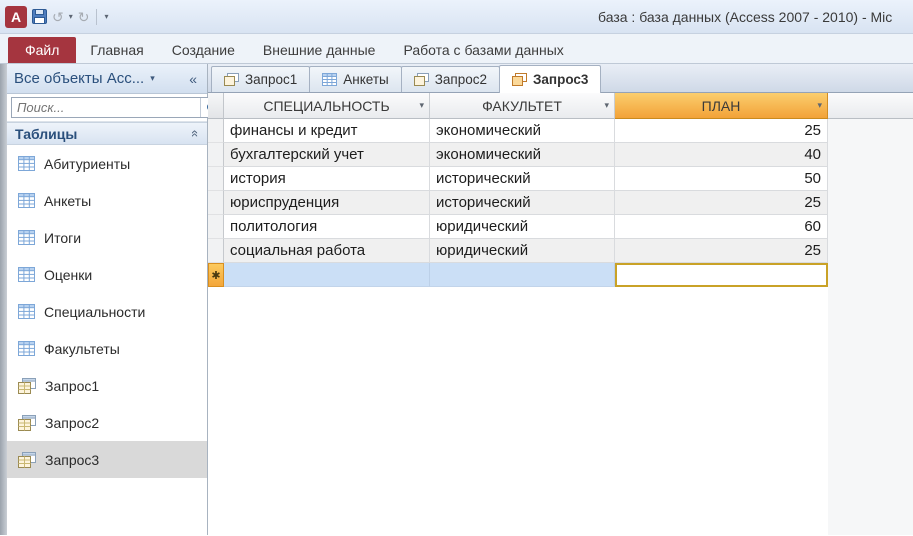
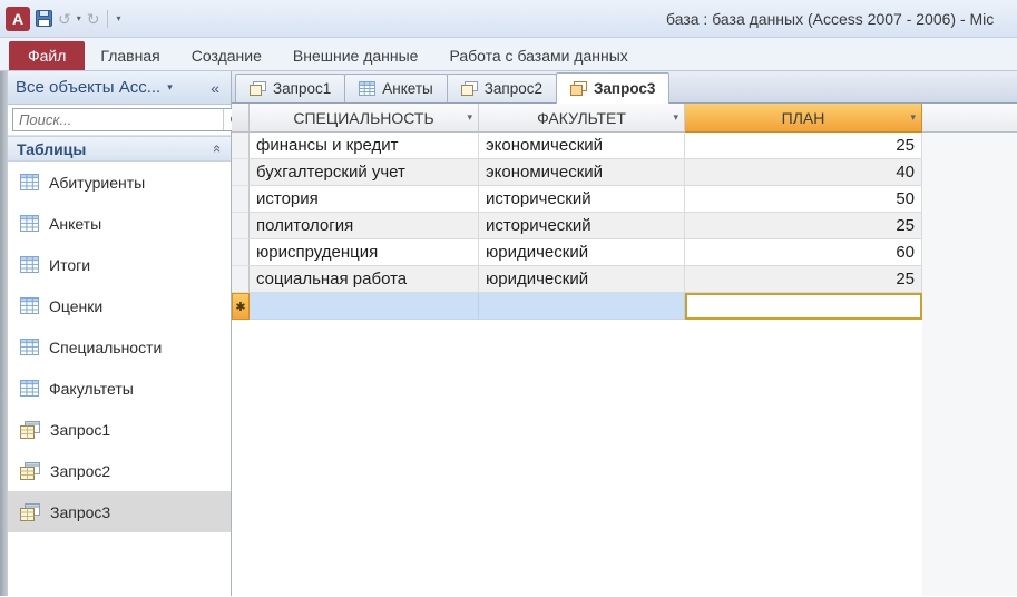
  A
  ↺
  ▾
  ↻
  ▾
- база : база данных (Access 2007 - 2010) - Mic
+ база : база данных (Access 2007 - 2006) - Mic
  Файл
  Главная
  Создание
  Внешние данные
  Работа с базами данных
  Все объекты Acc...
  ▾
  «
  Поиск...
  Таблицы
  Абитуриенты
  Анкеты
  Итоги
  Оценки
  Специальности
  Факультеты
  Запрос1
  Запрос2
  Запрос3
  Запрос1
  Анкеты
  Запрос2
  Запрос3
  СПЕЦИАЛЬНОСТЬ
  ▾
  ФАКУЛЬТЕТ
  ▾
  ПЛАН
  ▾
  финансы и кредит
  экономический
  25
  бухгалтерский учет
  экономический
  40
  история
  исторический
  50
- юриспруденция
+ политология
  исторический
  25
- политология
+ юриспруденция
  юридический
  60
  социальная работа
  юридический
  25
  ✱
